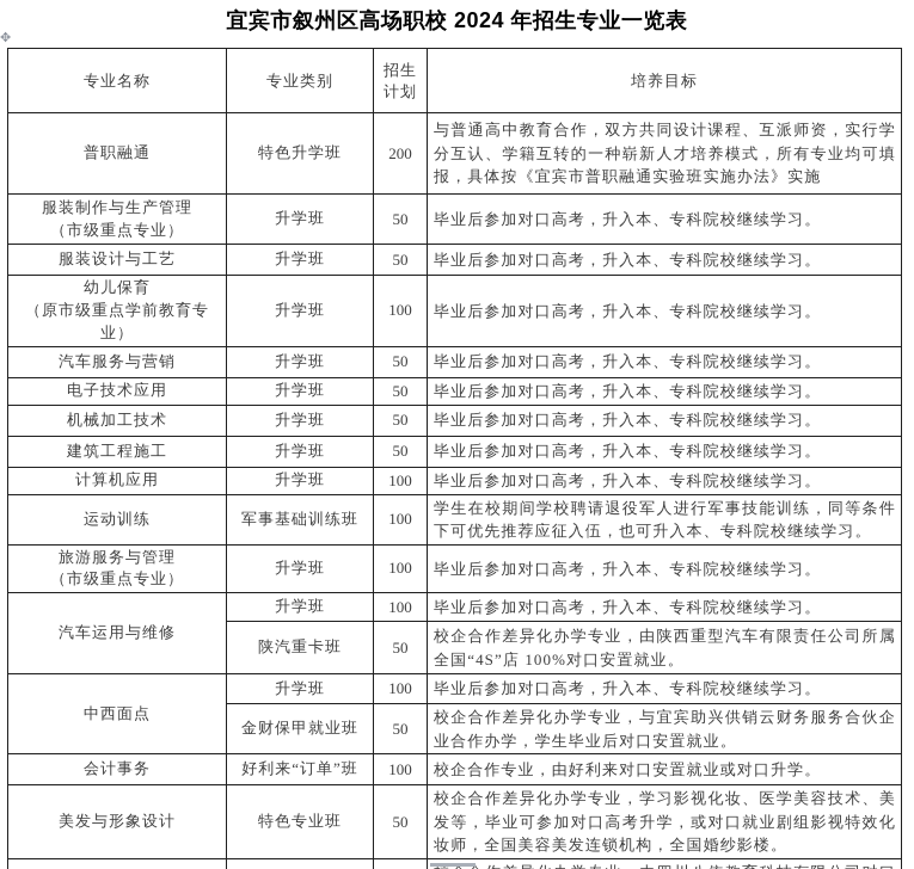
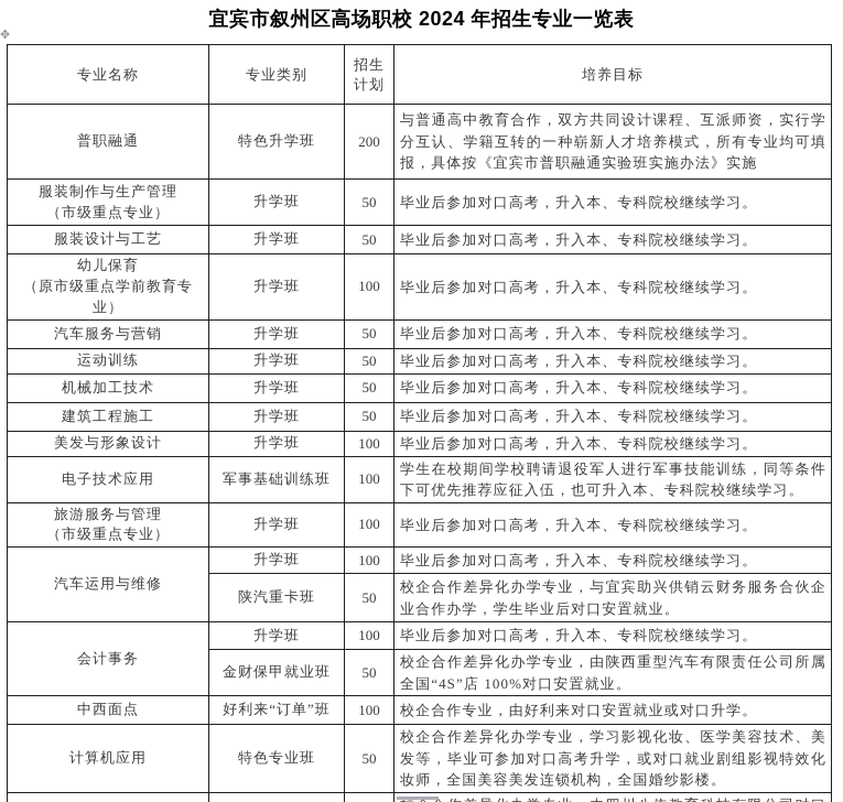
  宜宾市叙州区高场职校 2024 年招生专业一览表
  ✥
  专业名称	专业类别	招生 计划	培养目标
  普职融通	特色升学班	200	与普通高中教育合作，双方共同设计课程、互派师资，实行学分互认、学籍互转的一种崭新人才培养模式，所有专业均可填报，具体按《宜宾市普职融通实验班实施办法》实施
  服装制作与生产管理 （市级重点专业）	升学班	50	毕业后参加对口高考，升入本、专科院校继续学习。
  服装设计与工艺	升学班	50	毕业后参加对口高考，升入本、专科院校继续学习。
  幼儿保育 （原市级重点学前教育专业）	升学班	100	毕业后参加对口高考，升入本、专科院校继续学习。
  汽车服务与营销	升学班	50	毕业后参加对口高考，升入本、专科院校继续学习。
- 电子技术应用	升学班	50	毕业后参加对口高考，升入本、专科院校继续学习。
+ 运动训练	升学班	50	毕业后参加对口高考，升入本、专科院校继续学习。
  机械加工技术	升学班	50	毕业后参加对口高考，升入本、专科院校继续学习。
  建筑工程施工	升学班	50	毕业后参加对口高考，升入本、专科院校继续学习。
- 计算机应用	升学班	100	毕业后参加对口高考，升入本、专科院校继续学习。
+ 美发与形象设计	升学班	100	毕业后参加对口高考，升入本、专科院校继续学习。
- 运动训练	军事基础训练班	100	学生在校期间学校聘请退役军人进行军事技能训练，同等条件下可优先推荐应征入伍，也可升入本、专科院校继续学习。
+ 电子技术应用	军事基础训练班	100	学生在校期间学校聘请退役军人进行军事技能训练，同等条件下可优先推荐应征入伍，也可升入本、专科院校继续学习。
  旅游服务与管理 （市级重点专业）	升学班	100	毕业后参加对口高考，升入本、专科院校继续学习。
  汽车运用与维修	升学班	100	毕业后参加对口高考，升入本、专科院校继续学习。
- 陕汽重卡班	50	校企合作差异化办学专业，由陕西重型汽车有限责任公司所属全国“4S”店 100%对口安置就业。
+ 陕汽重卡班	50	校企合作差异化办学专业，与宜宾助兴供销云财务服务合伙企业合作办学，学生毕业后对口安置就业。
- 中西面点	升学班	100	毕业后参加对口高考，升入本、专科院校继续学习。
+ 会计事务	升学班	100	毕业后参加对口高考，升入本、专科院校继续学习。
- 金财保甲就业班	50	校企合作差异化办学专业，与宜宾助兴供销云财务服务合伙企业合作办学，学生毕业后对口安置就业。
+ 金财保甲就业班	50	校企合作差异化办学专业，由陕西重型汽车有限责任公司所属全国“4S”店 100%对口安置就业。
- 会计事务	好利来“订单”班	100	校企合作专业，由好利来对口安置就业或对口升学。
+ 中西面点	好利来“订单”班	100	校企合作专业，由好利来对口安置就业或对口升学。
- 美发与形象设计	特色专业班	50	校企合作差异化办学专业，学习影视化妆、医学美容技术、美发等，毕业可参加对口高考升学，或对口就业剧组影视特效化妆师，全国美容美发连锁机构，全国婚纱影楼。
+ 计算机应用	特色专业班	50	校企合作差异化办学专业，学习影视化妆、医学美容技术、美发等，毕业可参加对口高考升学，或对口就业剧组影视特效化妆师，全国美容美发连锁机构，全国婚纱影楼。
